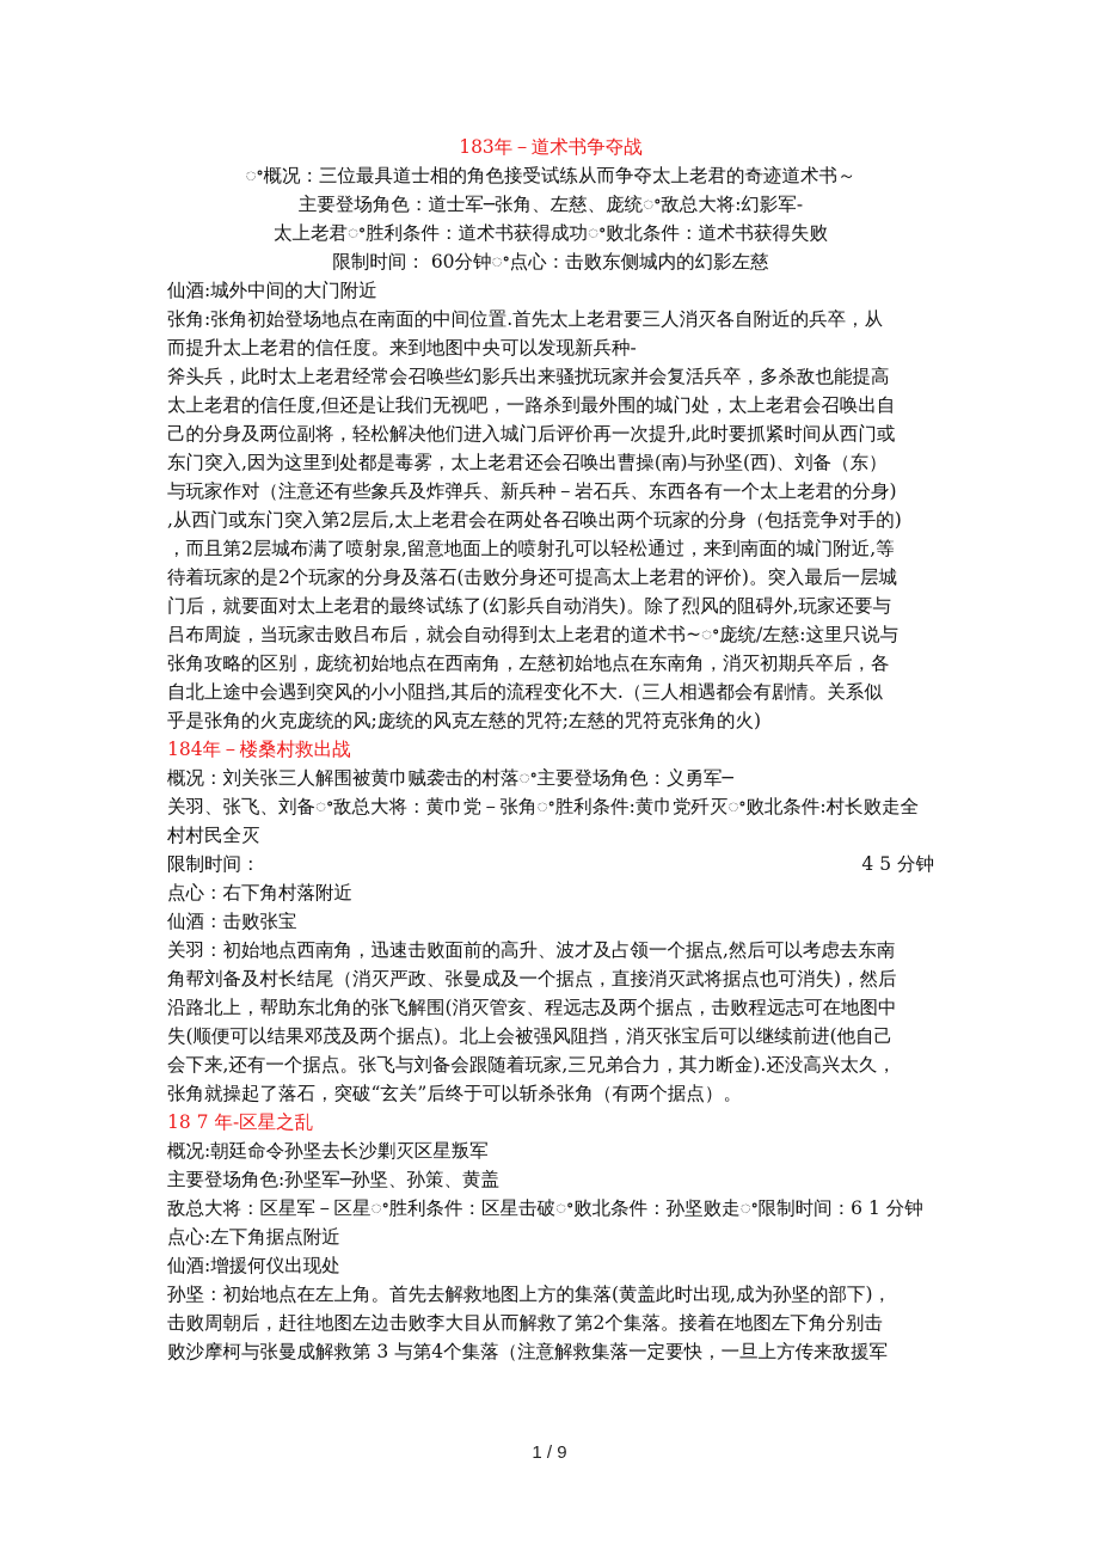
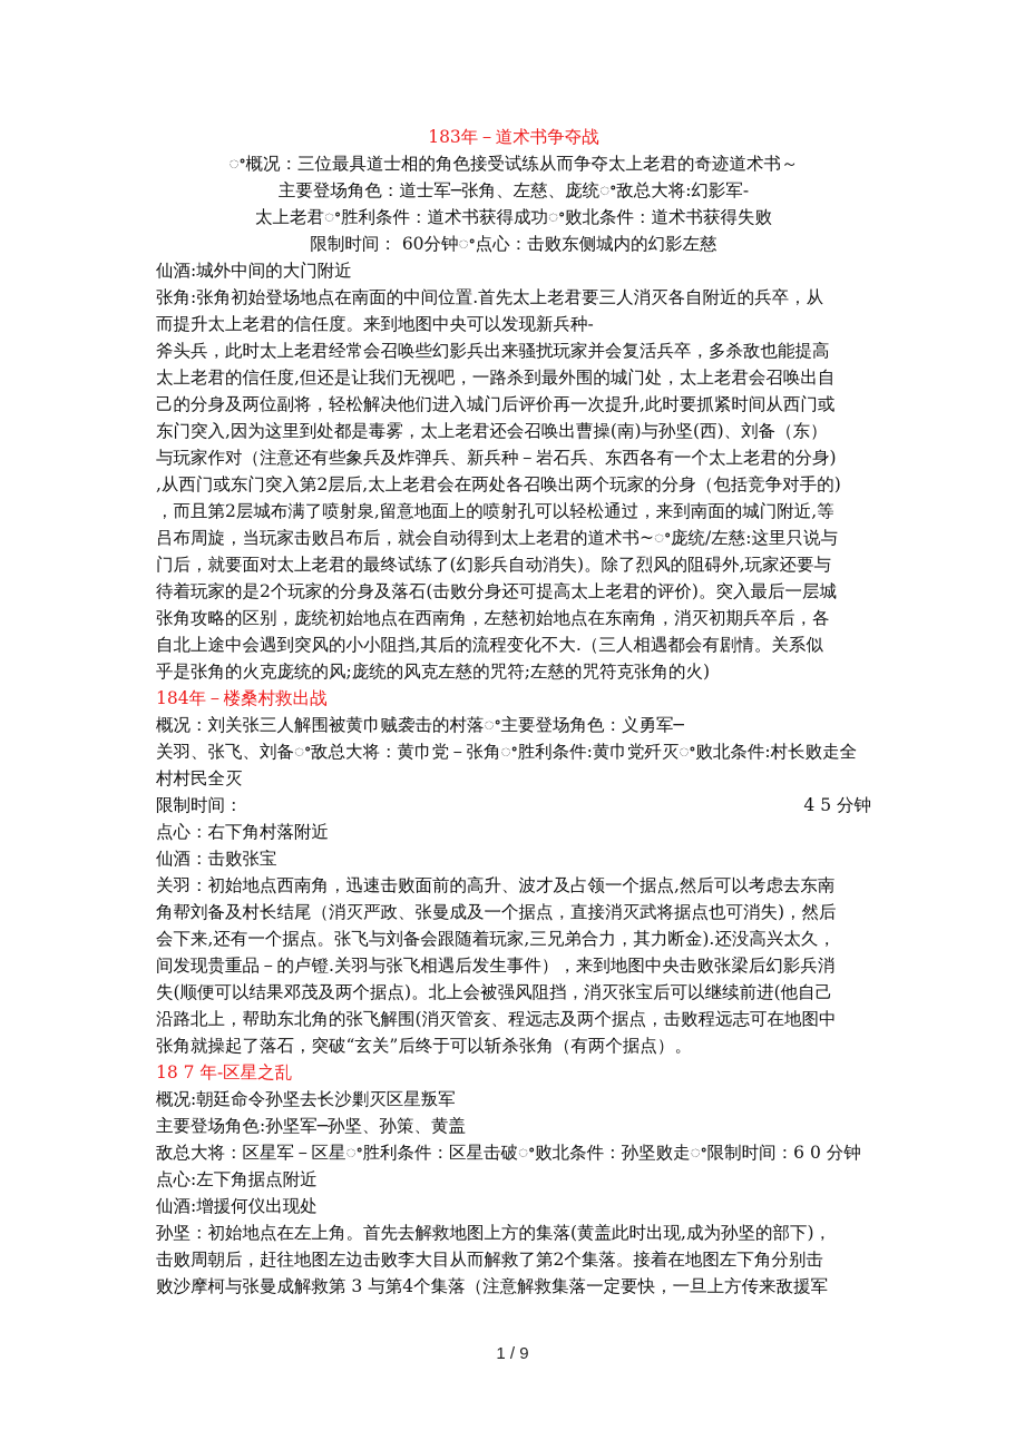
  183年－道术书争夺战
  ꢀ概况：三位最具道士相的角色接受试练从而争夺太上老君的奇迹道术书～
  主要登场角色：道士军─张角、左慈、庞统ꢀ敌总大将:幻影军-
  太上老君ꢀ胜利条件：道术书获得成功ꢀ败北条件：道术书获得失败
  限制时间： 60分钟ꢀ点心：击败东侧城内的幻影左慈
  仙酒:城外中间的大门附近
  张角:张角初始登场地点在南面的中间位置.首先太上老君要三人消灭各自附近的兵卒，从
  而提升太上老君的信任度。来到地图中央可以发现新兵种-
  斧头兵，此时太上老君经常会召唤些幻影兵出来骚扰玩家并会复活兵卒，多杀敌也能提高
  太上老君的信任度,但还是让我们无视吧，一路杀到最外围的城门处，太上老君会召唤出自
  己的分身及两位副将，轻松解决他们进入城门后评价再一次提升,此时要抓紧时间从西门或
  东门突入,因为这里到处都是毒雾，太上老君还会召唤出曹操(南)与孙坚(西)、刘备（东）
  与玩家作对（注意还有些象兵及炸弹兵、新兵种－岩石兵、东西各有一个太上老君的分身)
  ,从西门或东门突入第2层后,太上老君会在两处各召唤出两个玩家的分身（包括竞争对手的)
  ，而且第2层城布满了喷射泉,留意地面上的喷射孔可以轻松通过，来到南面的城门附近,等
- 待着玩家的是2个玩家的分身及落石(击败分身还可提高太上老君的评价)。突入最后一层城
+ 吕布周旋，当玩家击败吕布后，就会自动得到太上老君的道术书~ꢀ庞统/左慈:这里只说与
  门后，就要面对太上老君的最终试练了(幻影兵自动消失)。除了烈风的阻碍外,玩家还要与
- 吕布周旋，当玩家击败吕布后，就会自动得到太上老君的道术书~ꢀ庞统/左慈:这里只说与
+ 待着玩家的是2个玩家的分身及落石(击败分身还可提高太上老君的评价)。突入最后一层城
  张角攻略的区别，庞统初始地点在西南角，左慈初始地点在东南角，消灭初期兵卒后，各
  自北上途中会遇到突风的小小阻挡,其后的流程变化不大.（三人相遇都会有剧情。关系似
  乎是张角的火克庞统的风;庞统的风克左慈的咒符;左慈的咒符克张角的火)
  184年－楼桑村救出战
  概况：刘关张三人解围被黄巾贼袭击的村落ꢀ主要登场角色：义勇军─
  关羽、张飞、刘备ꢀ敌总大将：黄巾党－张角ꢀ胜利条件:黄巾党歼灭ꢀ败北条件:村长败走全
  村村民全灭
  限制时间：
  4 5 分钟
  点心：右下角村落附近
  仙酒：击败张宝
  关羽：初始地点西南角，迅速击败面前的高升、波才及占领一个据点,然后可以考虑去东南
  角帮刘备及村长结尾（消灭严政、张曼成及一个据点，直接消灭武将据点也可消失)，然后
- 沿路北上，帮助东北角的张飞解围(消灭管亥、程远志及两个据点，击败程远志可在地图中
+ 会下来,还有一个据点。张飞与刘备会跟随着玩家,三兄弟合力，其力断金).还没高兴太久，
+ 间发现贵重品－的卢镫.关羽与张飞相遇后发生事件），来到地图中央击败张梁后幻影兵消
  失(顺便可以结果邓茂及两个据点)。北上会被强风阻挡，消灭张宝后可以继续前进(他自己
- 会下来,还有一个据点。张飞与刘备会跟随着玩家,三兄弟合力，其力断金).还没高兴太久，
+ 沿路北上，帮助东北角的张飞解围(消灭管亥、程远志及两个据点，击败程远志可在地图中
  张角就操起了落石，突破“玄关”后终于可以斩杀张角（有两个据点）。
  18 7 年-区星之乱
  概况:朝廷命令孙坚去长沙剿灭区星叛军
  主要登场角色:孙坚军─孙坚、孙策、黄盖
- 敌总大将：区星军－区星ꢀ胜利条件：区星击破ꢀ败北条件：孙坚败走ꢀ限制时间：6 1 分钟
+ 敌总大将：区星军－区星ꢀ胜利条件：区星击破ꢀ败北条件：孙坚败走ꢀ限制时间：6 0 分钟
  点心:左下角据点附近
  仙酒:增援何仪出现处
  孙坚：初始地点在左上角。首先去解救地图上方的集落(黄盖此时出现,成为孙坚的部下)，
  击败周朝后，赶往地图左边击败李大目从而解救了第2个集落。接着在地图左下角分别击
  败沙摩柯与张曼成解救第 3 与第4个集落（注意解救集落一定要快，一旦上方传来敌援军
  1 / 9
